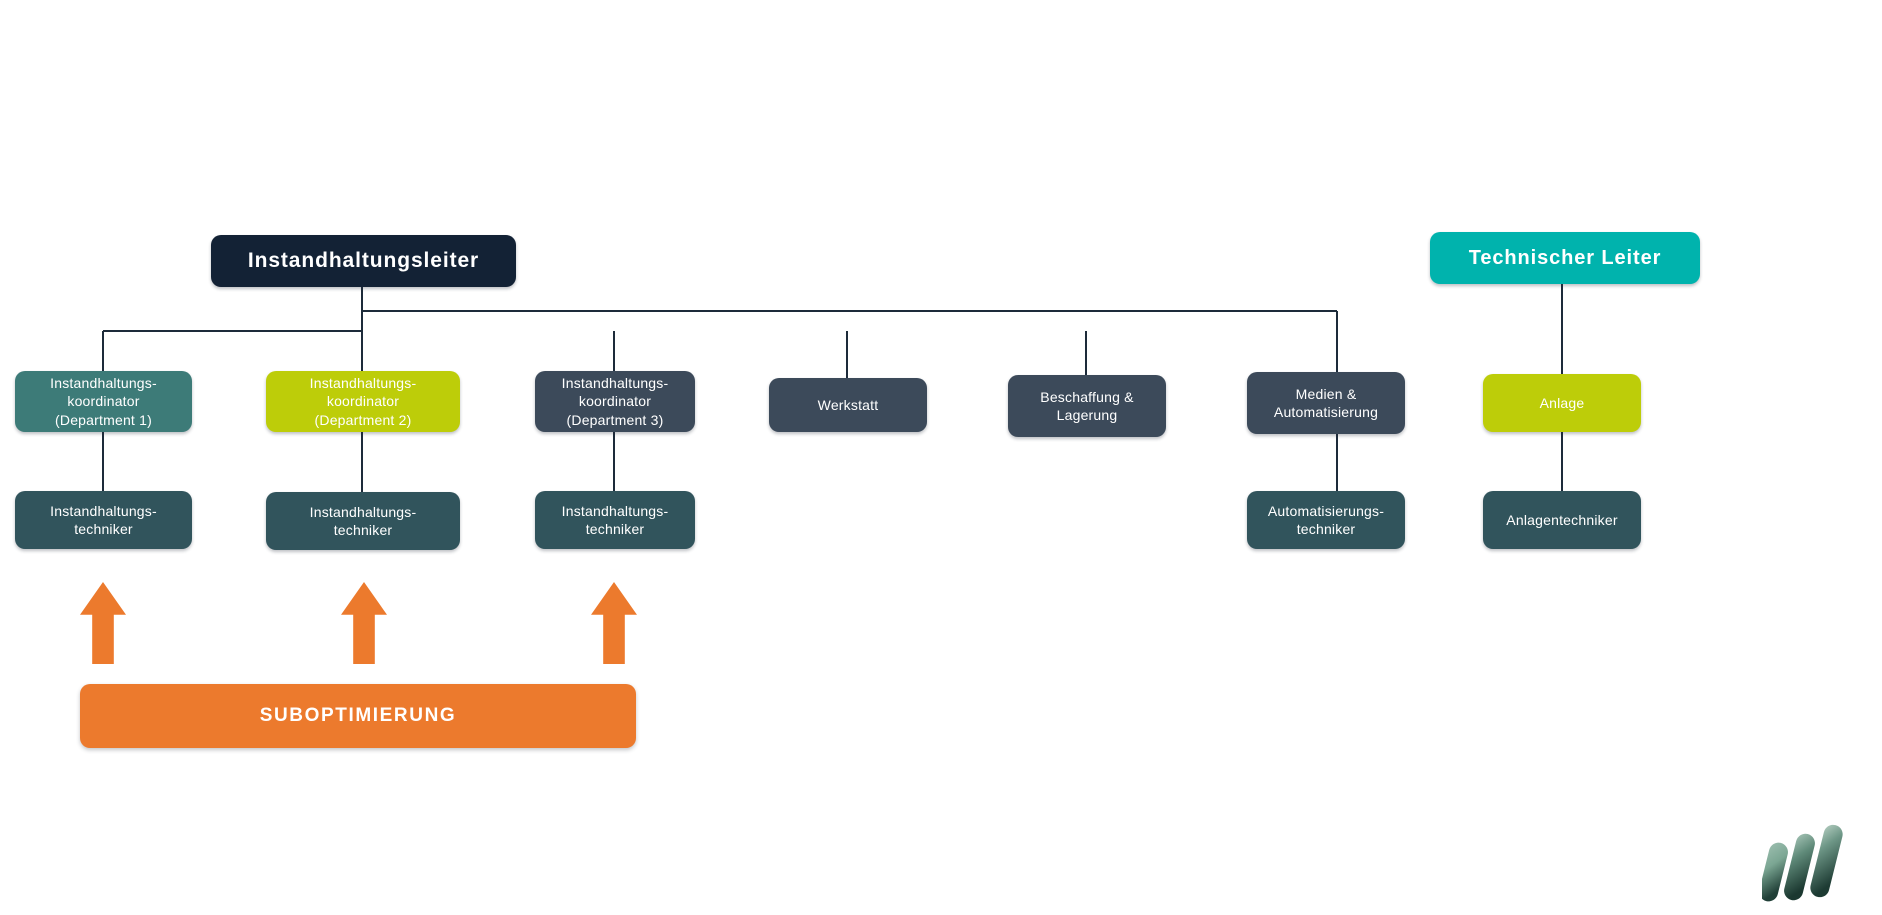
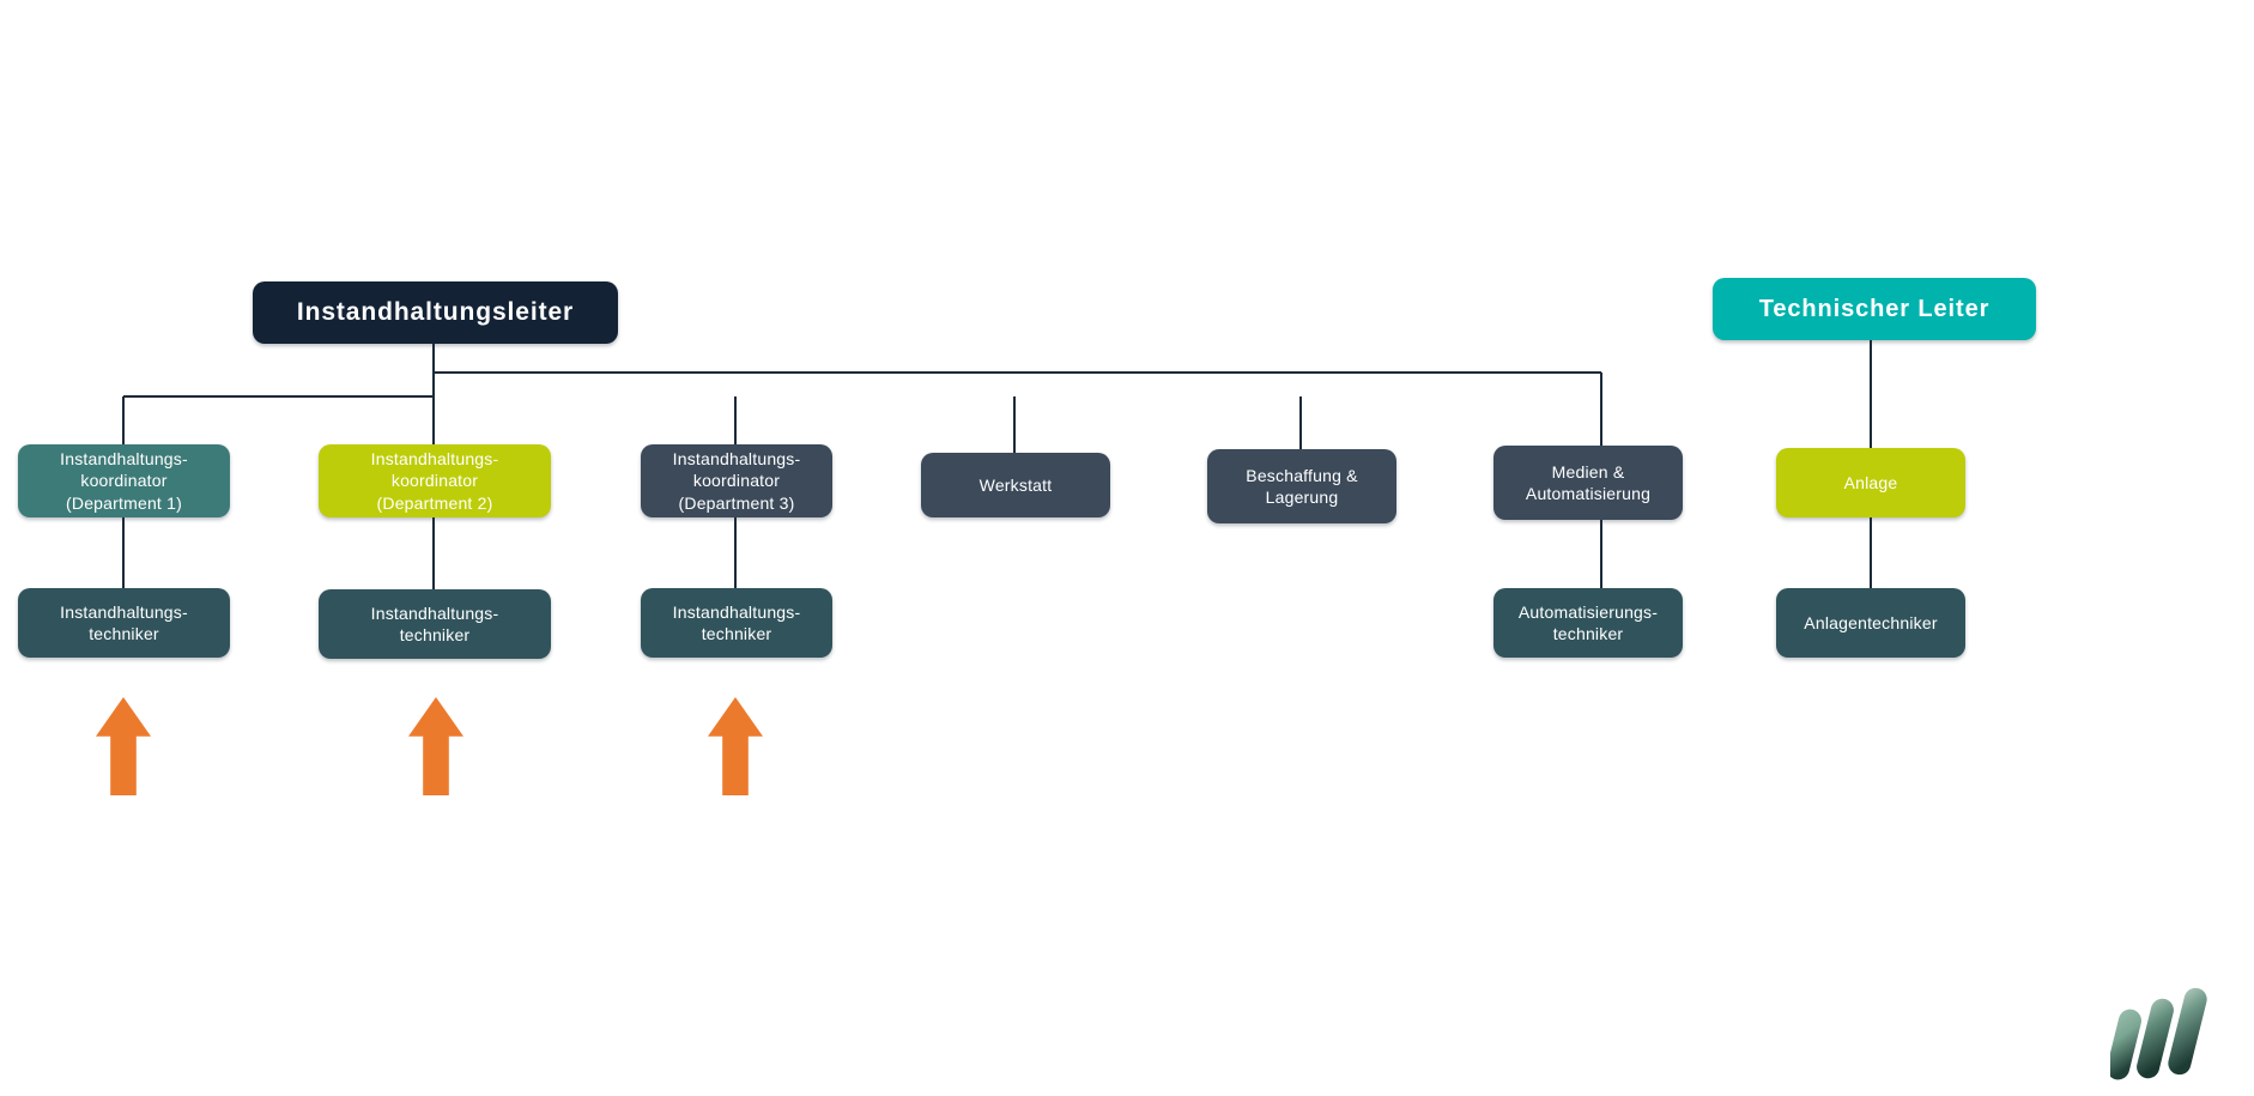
  Instandhaltungsleiter
  Technischer Leiter
  Instandhaltungs-
  koordinator
  (Department 1)
  Instandhaltungs-
  koordinator
  (Department 2)
  Instandhaltungs-
  koordinator
  (Department 3)
  Werkstatt
  Beschaffung &
  Lagerung
  Medien &
  Automatisierung
  Anlage
  Instandhaltungs-
  techniker
  Instandhaltungs-
  techniker
  Instandhaltungs-
  techniker
  Automatisierungs-
  techniker
  Anlagentechniker
- SUBOPTIMIERUNG
